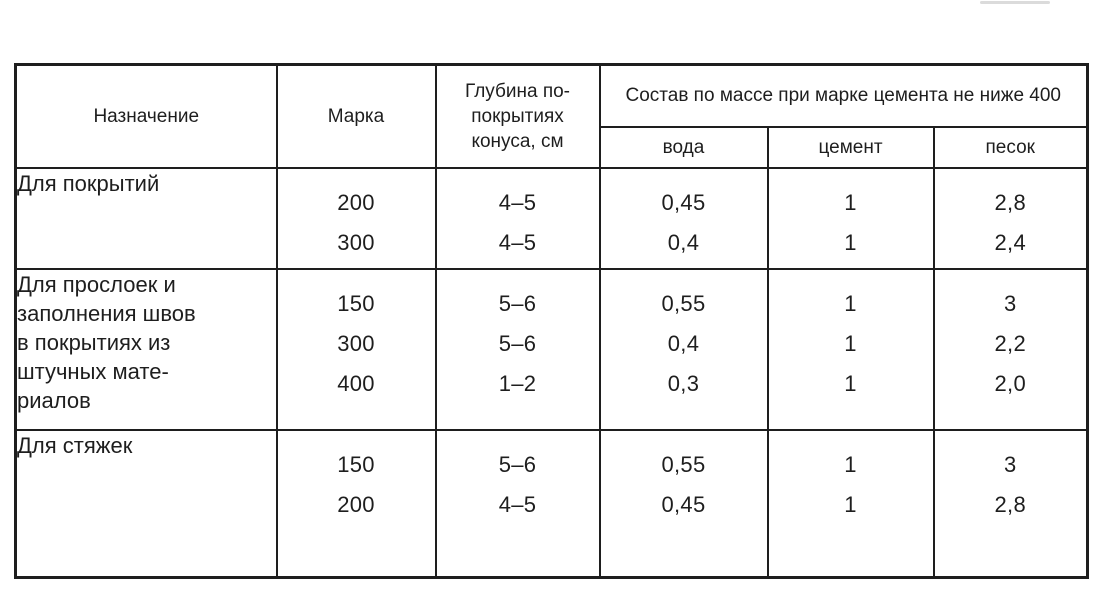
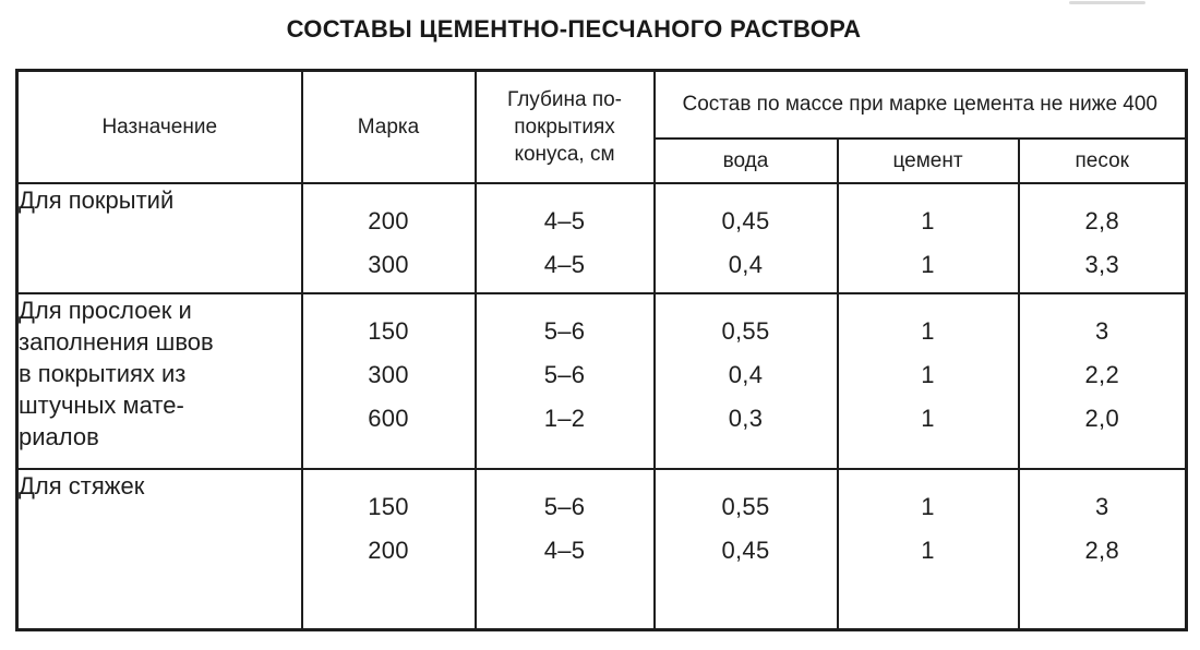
+ СОСТАВЫ ЦЕМЕНТНО-ПЕСЧАНОГО РАСТВОРА
  Назначение	Марка	Глубина по- покрытиях конуса, см	Состав по массе при марке цемента не ниже 400
  вода	цемент	песок
- Для покрытий	200 300	4–5 4–5	0,45 0,4	1 1	2,8 2,4
+ Для покрытий	200 300	4–5 4–5	0,45 0,4	1 1	2,8 3,3
- Для прослоек и заполнения швов в покрытиях из штучных мате- риалов	150 300 400	5–6 5–6 1–2	0,55 0,4 0,3	1 1 1	3 2,2 2,0
+ Для прослоек и заполнения швов в покрытиях из штучных мате- риалов	150 300 600	5–6 5–6 1–2	0,55 0,4 0,3	1 1 1	3 2,2 2,0
  Для стяжек	150 200	5–6 4–5	0,55 0,45	1 1	3 2,8
